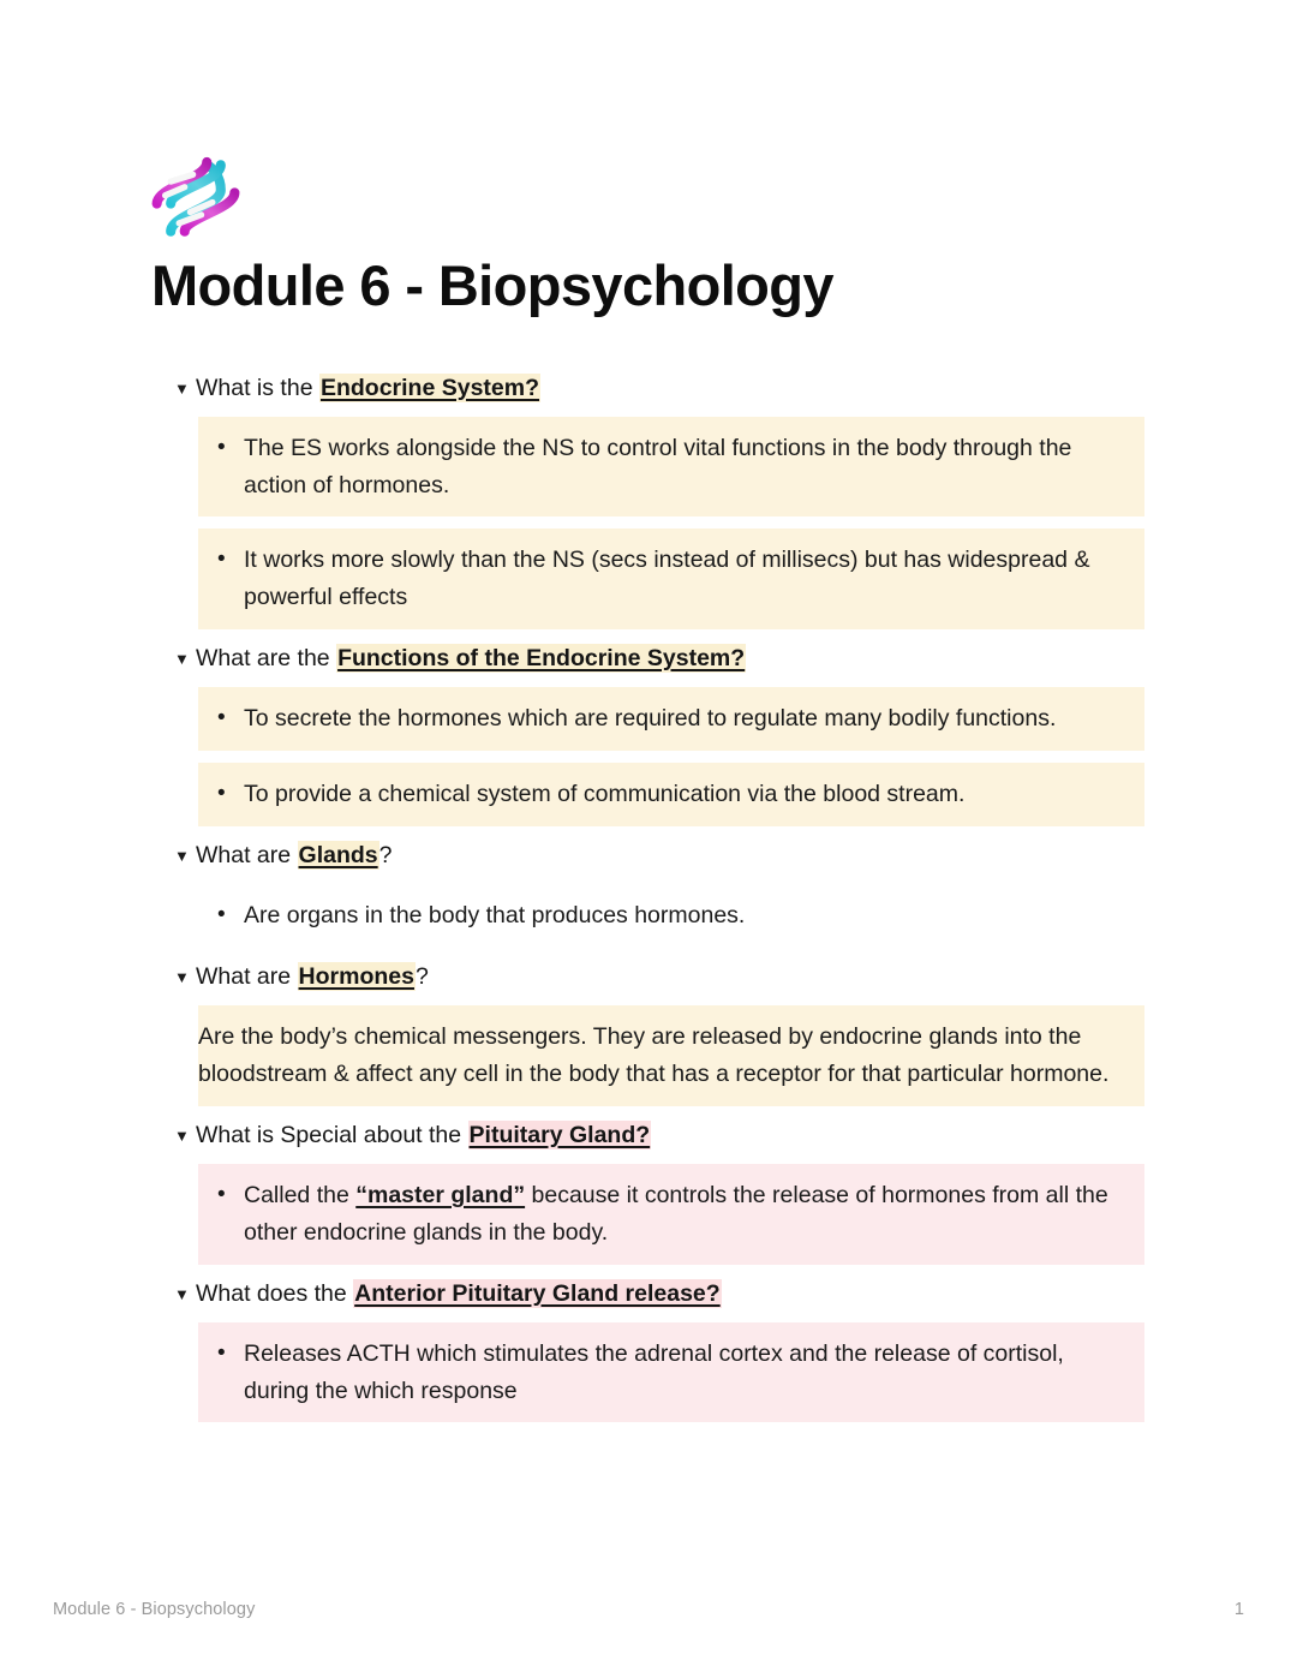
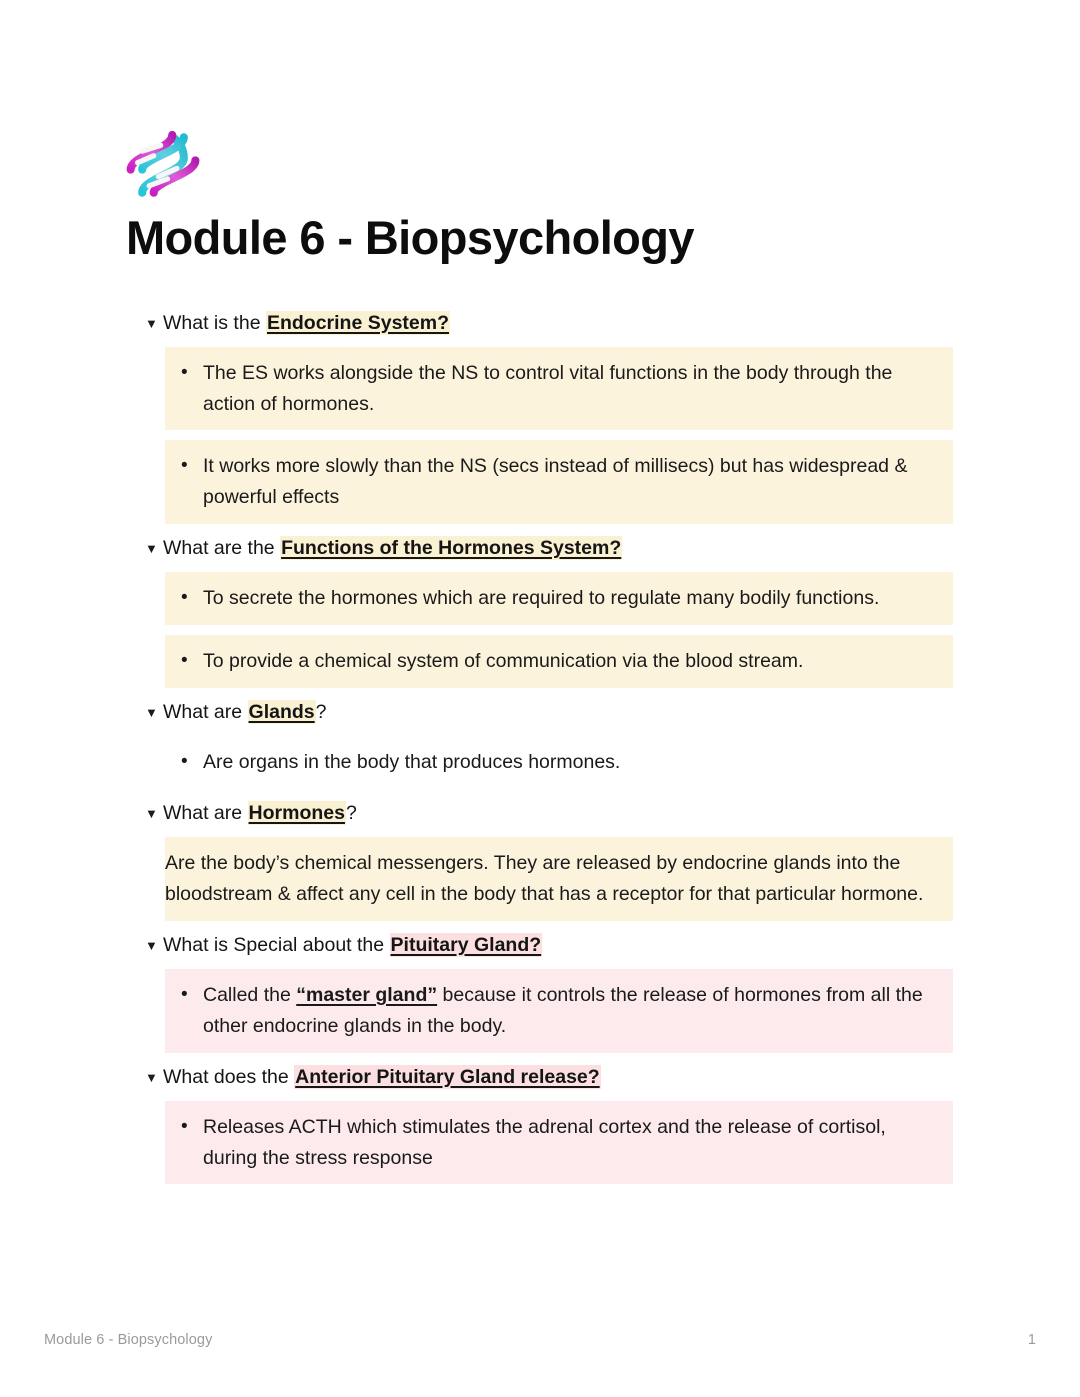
  Module 6 - Biopsychology
  ▼
  What is the Endocrine System?
  •
  The ES works alongside the NS to control vital functions in the body through the action of hormones.
  •
  It works more slowly than the NS (secs instead of millisecs) but has widespread & powerful effects
  ▼
- What are the Functions of the Endocrine System?
+ What are the Functions of the Hormones System?
  •
  To secrete the hormones which are required to regulate many bodily functions.
  •
  To provide a chemical system of communication via the blood stream.
  ▼
  What are Glands?
  •
  Are organs in the body that produces hormones.
  ▼
  What are Hormones?
  Are the body’s chemical messengers. They are released by endocrine glands into the bloodstream & affect any cell in the body that has a receptor for that particular hormone.
  ▼
  What is Special about the Pituitary Gland?
  •
  Called the “master gland” because it controls the release of hormones from all the other endocrine glands in the body.
  ▼
  What does the Anterior Pituitary Gland release?
  •
- Releases ACTH which stimulates the adrenal cortex and the release of cortisol, during the which response
+ Releases ACTH which stimulates the adrenal cortex and the release of cortisol, during the stress response
  Module 6 - Biopsychology
  1
